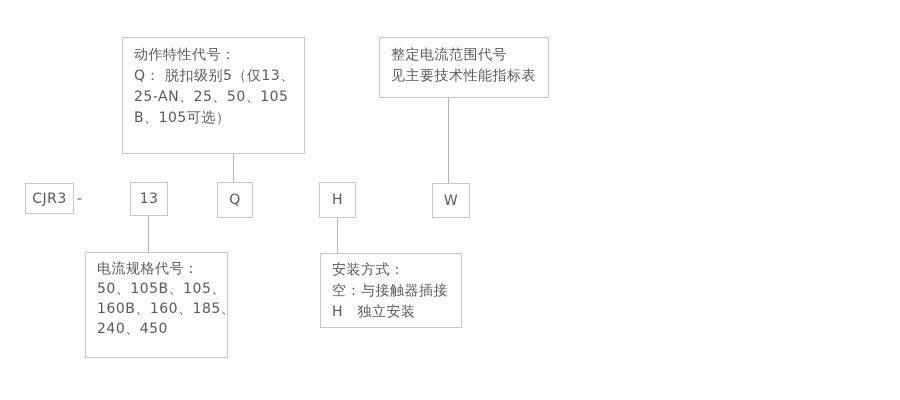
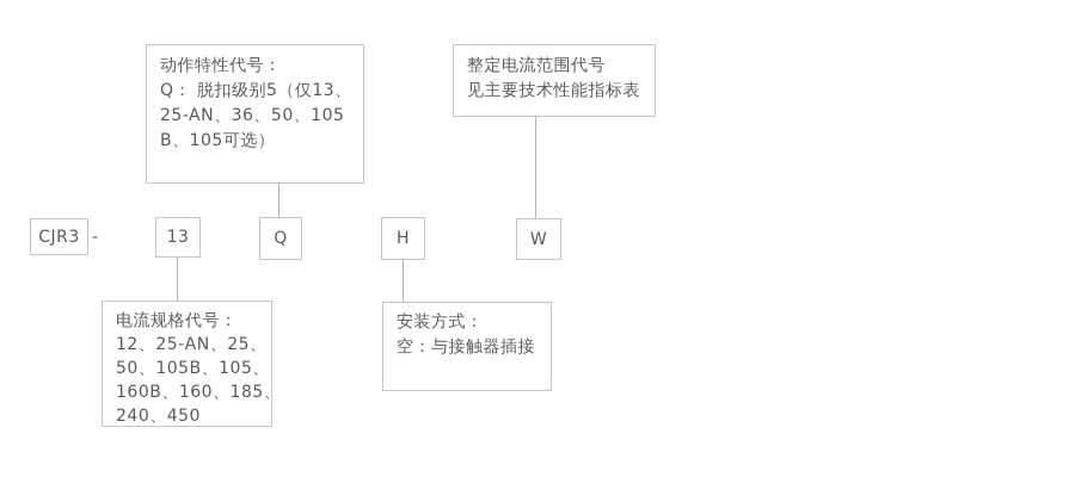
  动作特性代号：
  Q： 脱扣级别5（仅13、
- 25-AN、25、50、105
+ 25-AN、36、50、105
  B、105可选）
  整定电流范围代号
  见主要技术性能指标表
  CJR3
  -
  13
  Q
  H
  W
  电流规格代号：
+ 12、25-AN、25、
  50、105B、105、
  160B、160、185、
  240、450
  安装方式：
  空：与接触器插接
- H 独立安装
